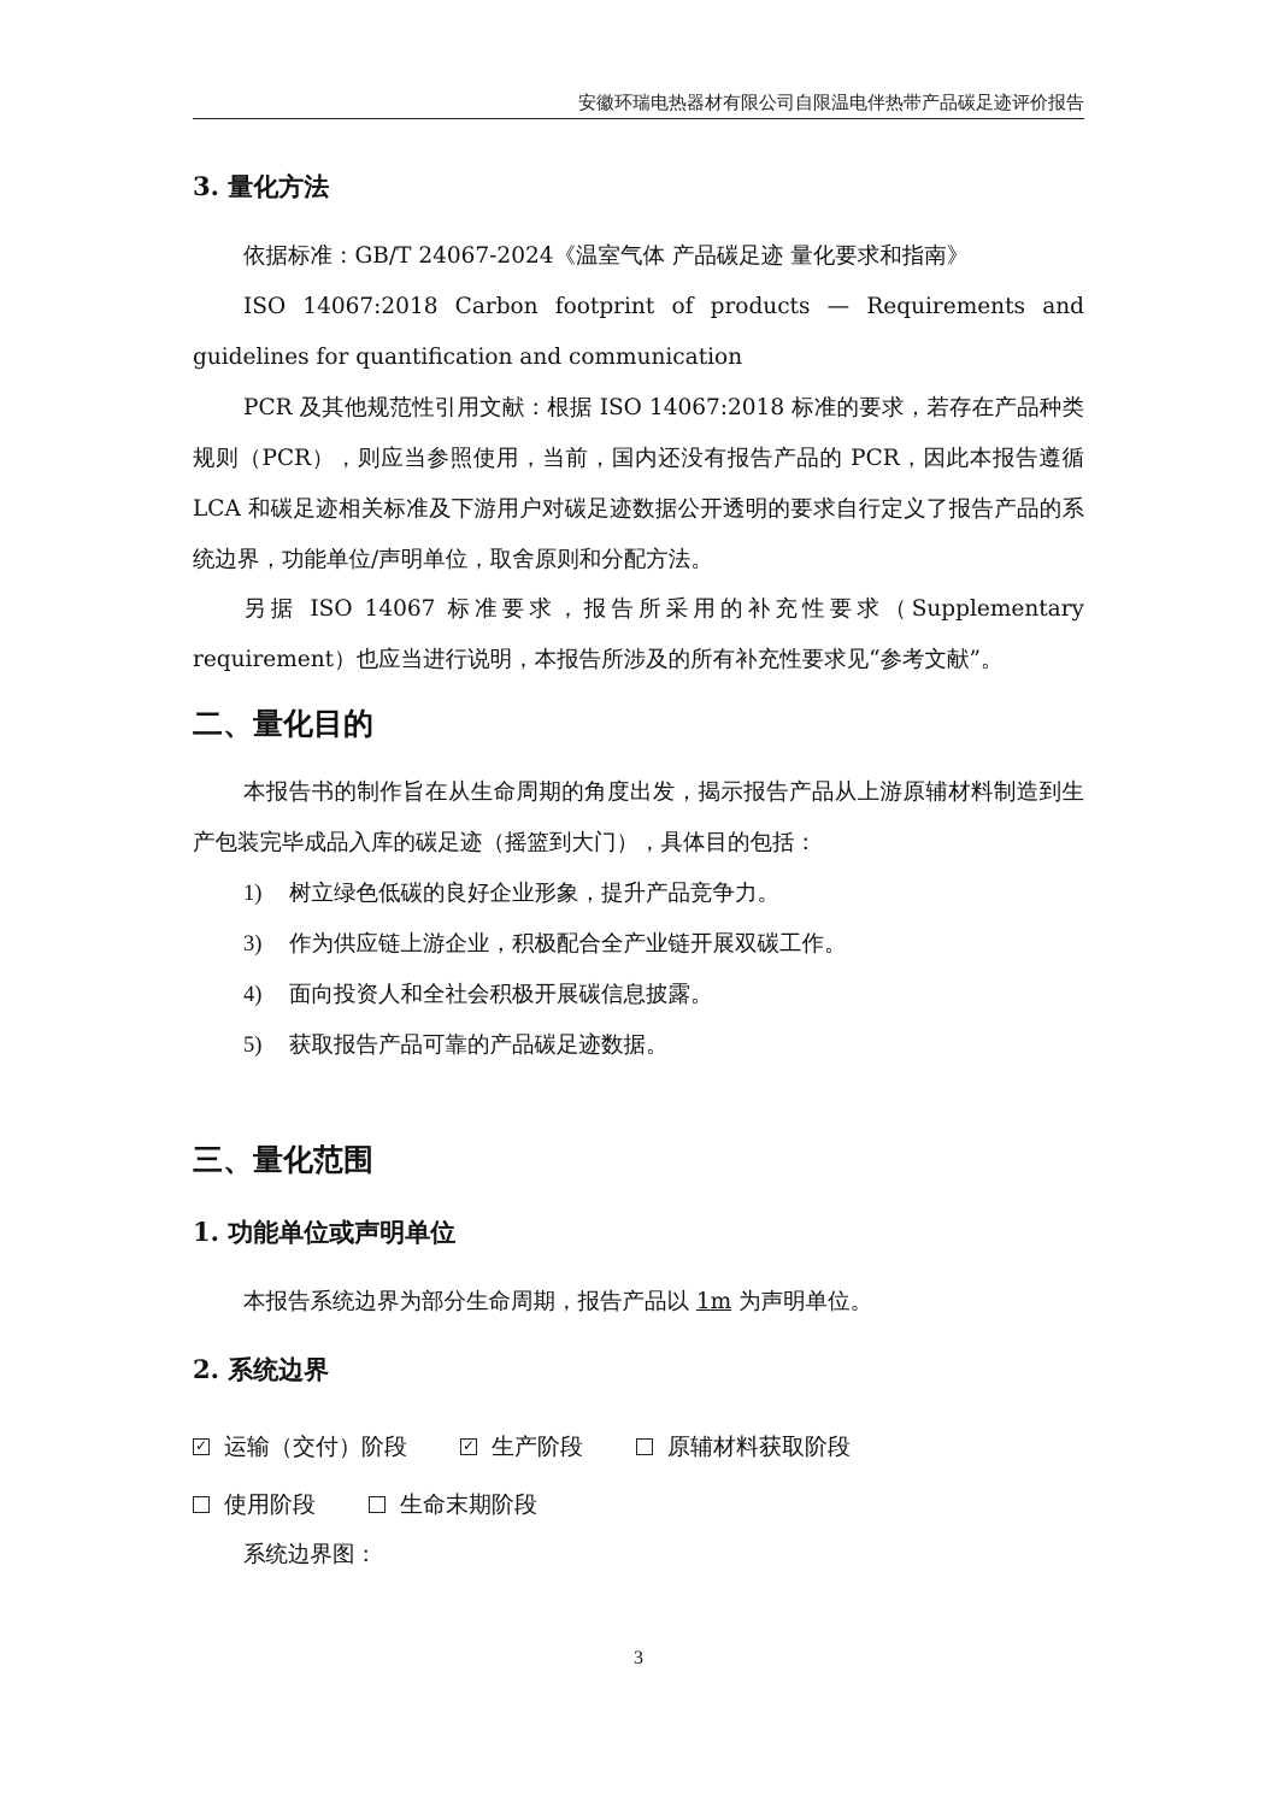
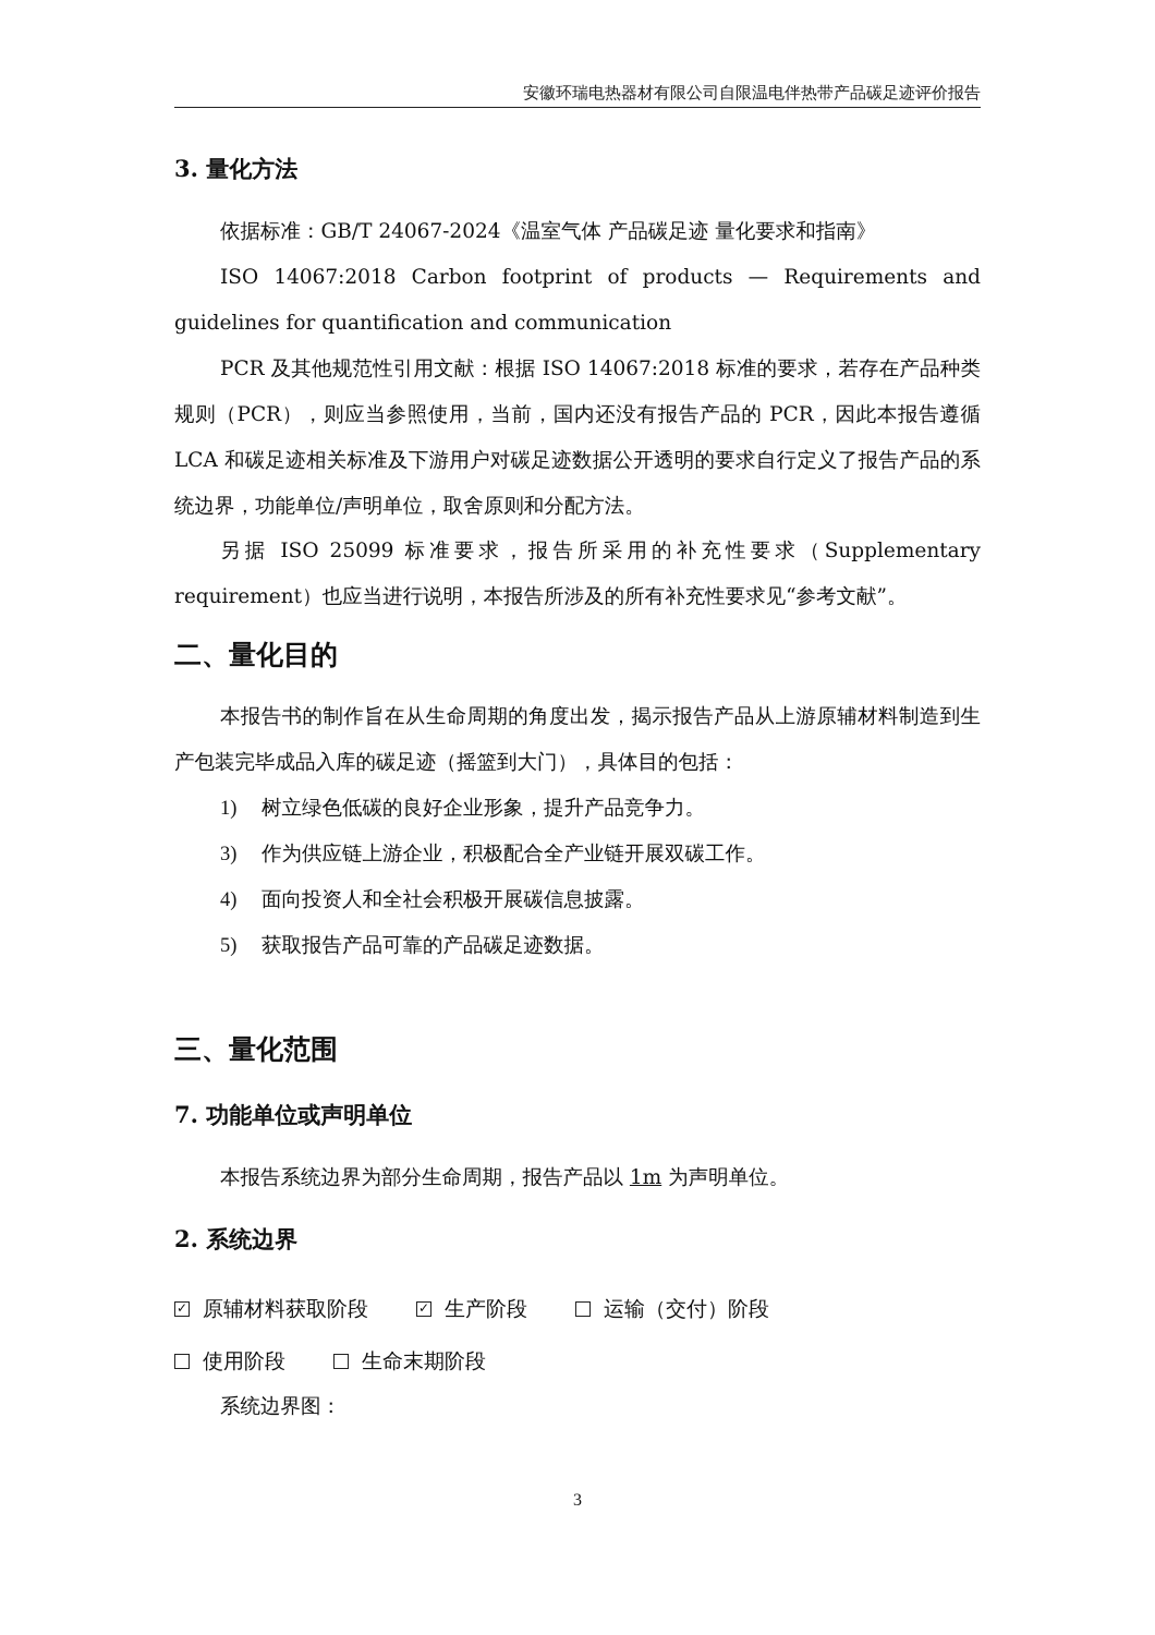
  安徽环瑞电热器材有限公司自限温电伴热带产品碳足迹评价报告
  3. 量化方法
  依据标准：GB/T 24067-2024《温室气体 产品碳足迹 量化要求和指南》
  ISO 14067:2018 Carbon footprint of products — Requirements and guidelines for quantification and communication
  PCR 及其他规范性引用文献：根据 ISO 14067:2018 标准的要求，若存在产品种类规则（PCR），则应当参照使用，当前，国内还没有报告产品的 PCR，因此本报告遵循 LCA 和碳足迹相关标准及下游用户对碳足迹数据公开透明的要求自行定义了报告产品的系统边界，功能单位/声明单位，取舍原则和分配方法。
- 另据 ISO 14067 标准要求，报告所采用的补充性要求（Supplementary requirement）也应当进行说明，本报告所涉及的所有补充性要求见“参考文献”。
+ 另据 ISO 25099 标准要求，报告所采用的补充性要求（Supplementary requirement）也应当进行说明，本报告所涉及的所有补充性要求见“参考文献”。
  二、量化目的
  本报告书的制作旨在从生命周期的角度出发，揭示报告产品从上游原辅材料制造到生产包装完毕成品入库的碳足迹（摇篮到大门），具体目的包括：
  1)
  树立绿色低碳的良好企业形象，提升产品竞争力。
  3)
  作为供应链上游企业，积极配合全产业链开展双碳工作。
  4)
  面向投资人和全社会积极开展碳信息披露。
  5)
  获取报告产品可靠的产品碳足迹数据。
  三、量化范围
- 1. 功能单位或声明单位
+ 7. 功能单位或声明单位
  本报告系统边界为部分生命周期，报告产品以 1m 为声明单位。
  2. 系统边界
- 运输（交付）阶段
+ 原辅材料获取阶段
  生产阶段
- 原辅材料获取阶段
+ 运输（交付）阶段
  使用阶段
  生命末期阶段
  系统边界图：
  3
